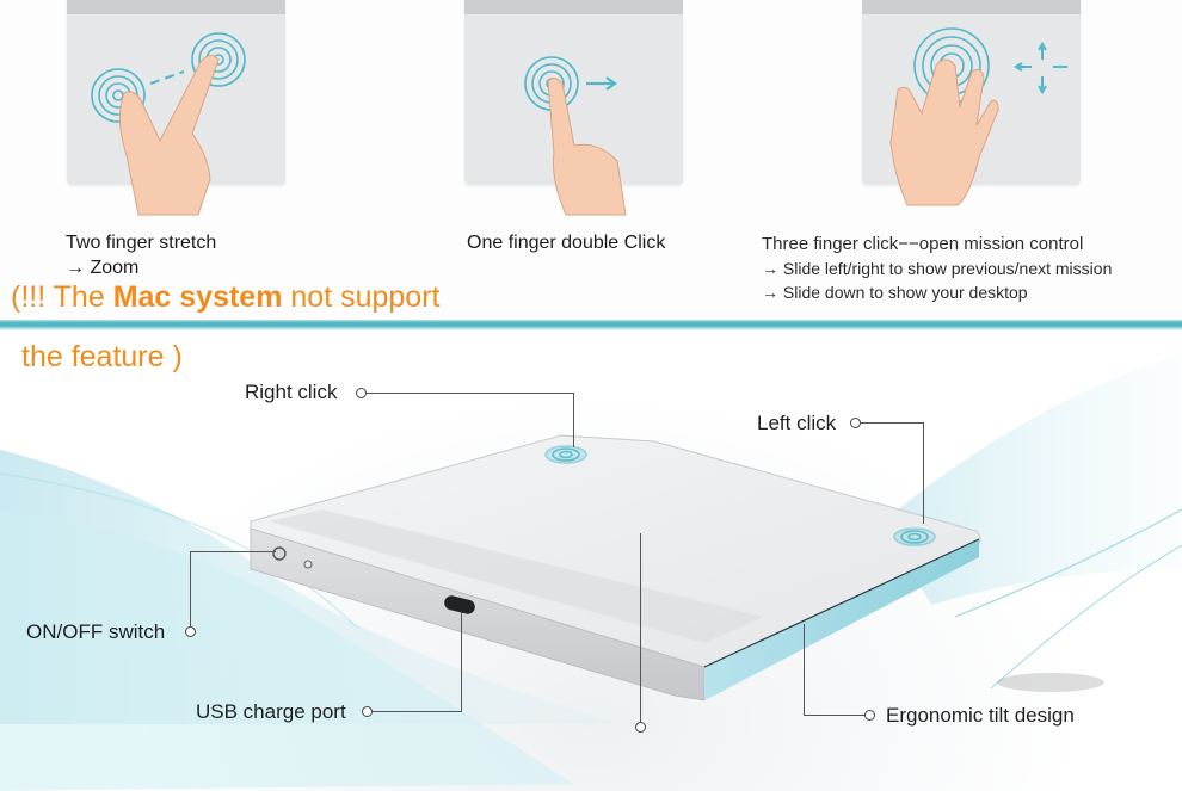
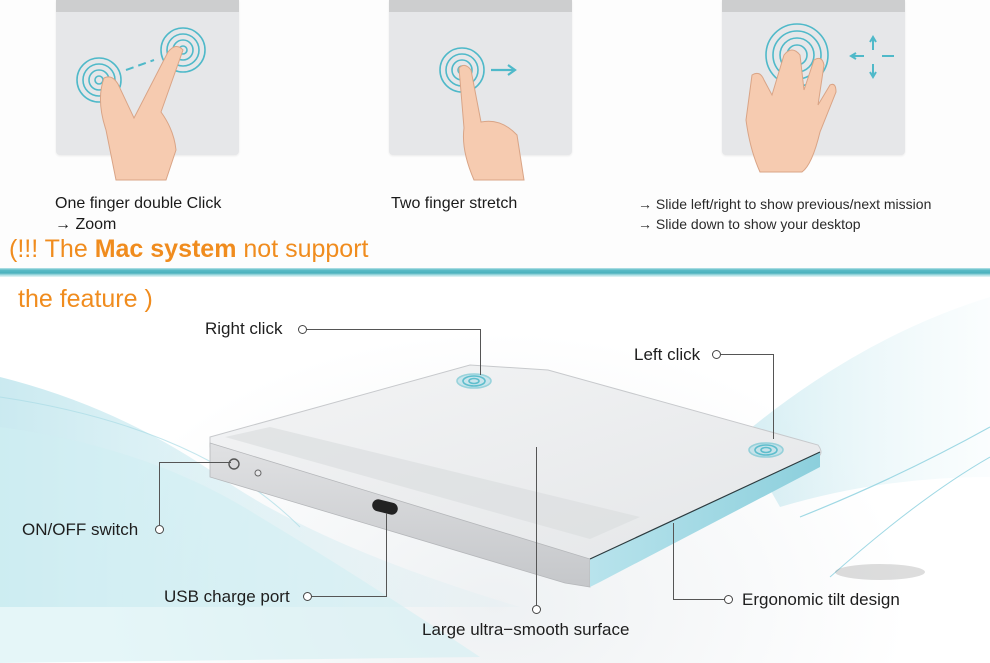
- Two finger stretch
+ One finger double Click
  → Zoom
- One finger double Click
+ Two finger stretch
- Three finger click−−open mission control
  → Slide left/right to show previous/next mission
  → Slide down to show your desktop
  (!!! The Mac system not support
  the feature )
  Right click
  Left click
  ON/OFF switch
  USB charge port
+ Large ultra−smooth surface
  Ergonomic tilt design
